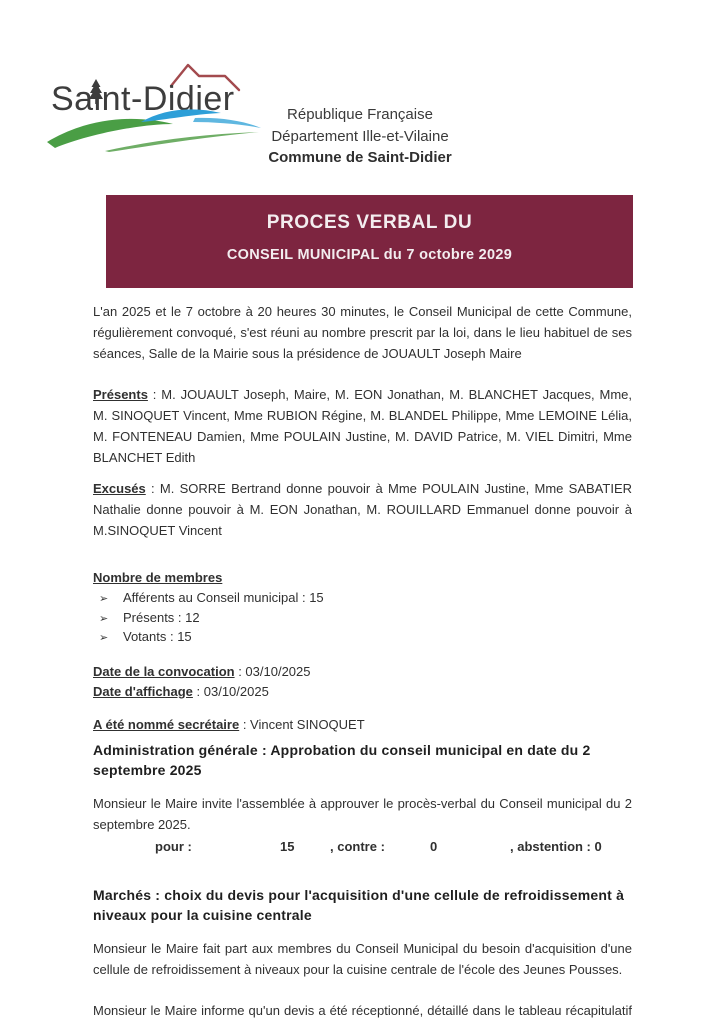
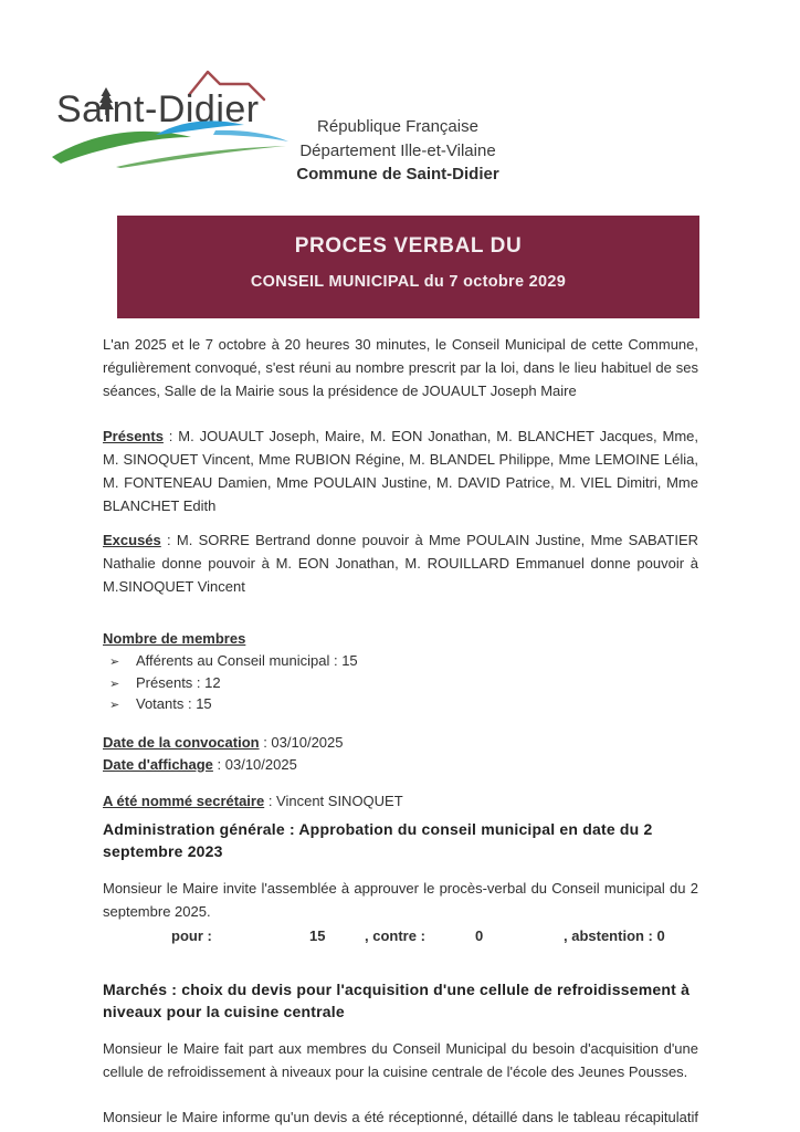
  Sant-Didier
  République Française
  Département Ille-et-Vilaine
  Commune de Saint-Didier
  PROCES VERBAL DU
  CONSEIL MUNICIPAL du 7 octobre 2029
  L'an 2025 et le 7 octobre à 20 heures 30 minutes, le Conseil Municipal de cette Commune, régulièrement convoqué, s'est réuni au nombre prescrit par la loi, dans le lieu habituel de ses séances, Salle de la Mairie sous la présidence de JOUAULT Joseph Maire
  Présents : M. JOUAULT Joseph, Maire, M. EON Jonathan, M. BLANCHET Jacques, Mme, M. SINOQUET Vincent, Mme RUBION Régine, M. BLANDEL Philippe, Mme LEMOINE Lélia, M. FONTENEAU Damien, Mme POULAIN Justine, M. DAVID Patrice, M. VIEL Dimitri, Mme BLANCHET Edith
  Excusés : M. SORRE Bertrand donne pouvoir à Mme POULAIN Justine, Mme SABATIER Nathalie donne pouvoir à M. EON Jonathan, M. ROUILLARD Emmanuel donne pouvoir à M.SINOQUET Vincent
  Nombre de membres
  ➢ Afférents au Conseil municipal : 15
  ➢ Présents : 12
  ➢ Votants : 15
  Date de la convocation : 03/10/2025
  Date d'affichage : 03/10/2025
  A été nommé secrétaire : Vincent SINOQUET
- Administration générale : Approbation du conseil municipal en date du 2 septembre 2025
+ Administration générale : Approbation du conseil municipal en date du 2 septembre 2023
  Monsieur le Maire invite l'assemblée à approuver le procès-verbal du Conseil municipal du 2 septembre 2025.
  pour :
  15
  , contre :
  0
  , abstention : 0
  Marchés : choix du devis pour l'acquisition d'une cellule de refroidissement à niveaux pour la cuisine centrale
  Monsieur le Maire fait part aux membres du Conseil Municipal du besoin d'acquisition d'une cellule de refroidissement à niveaux pour la cuisine centrale de l'école des Jeunes Pousses.
  Monsieur le Maire informe qu'un devis a été réceptionné, détaillé dans le tableau récapitulatif
